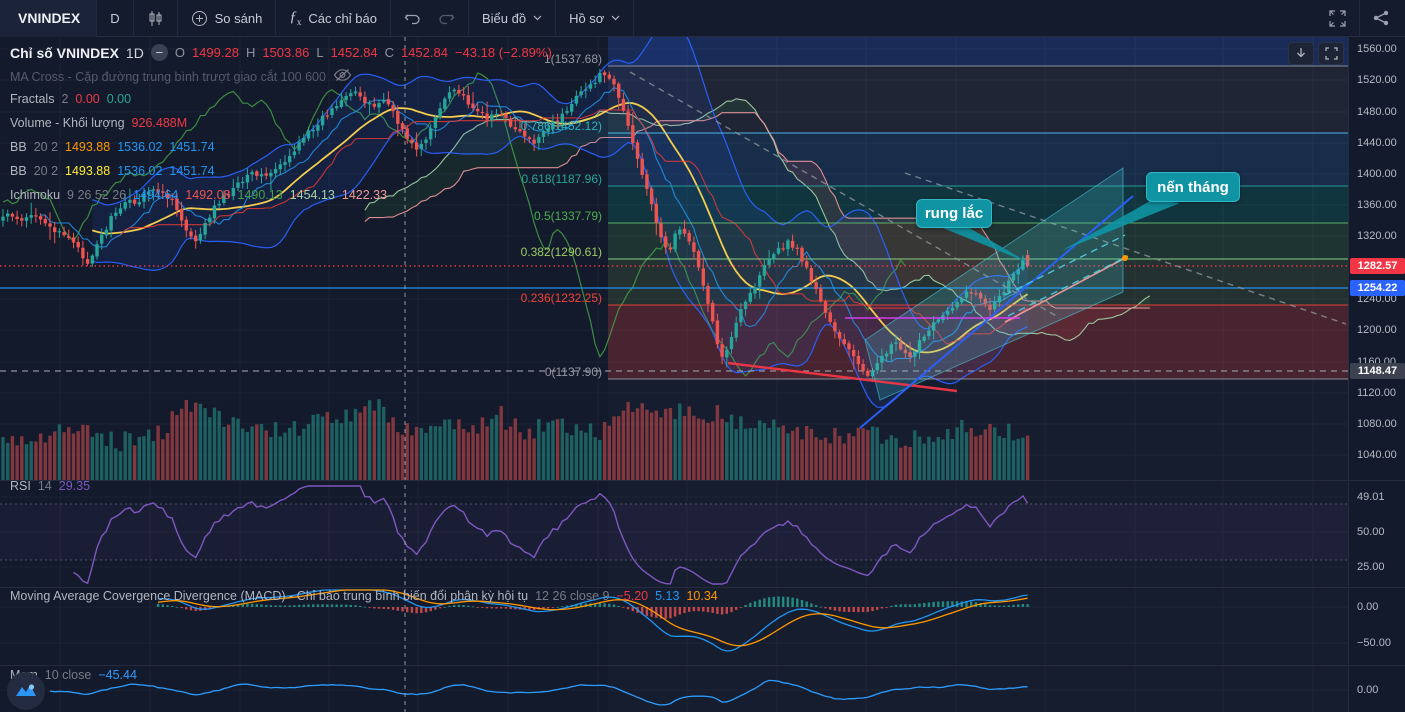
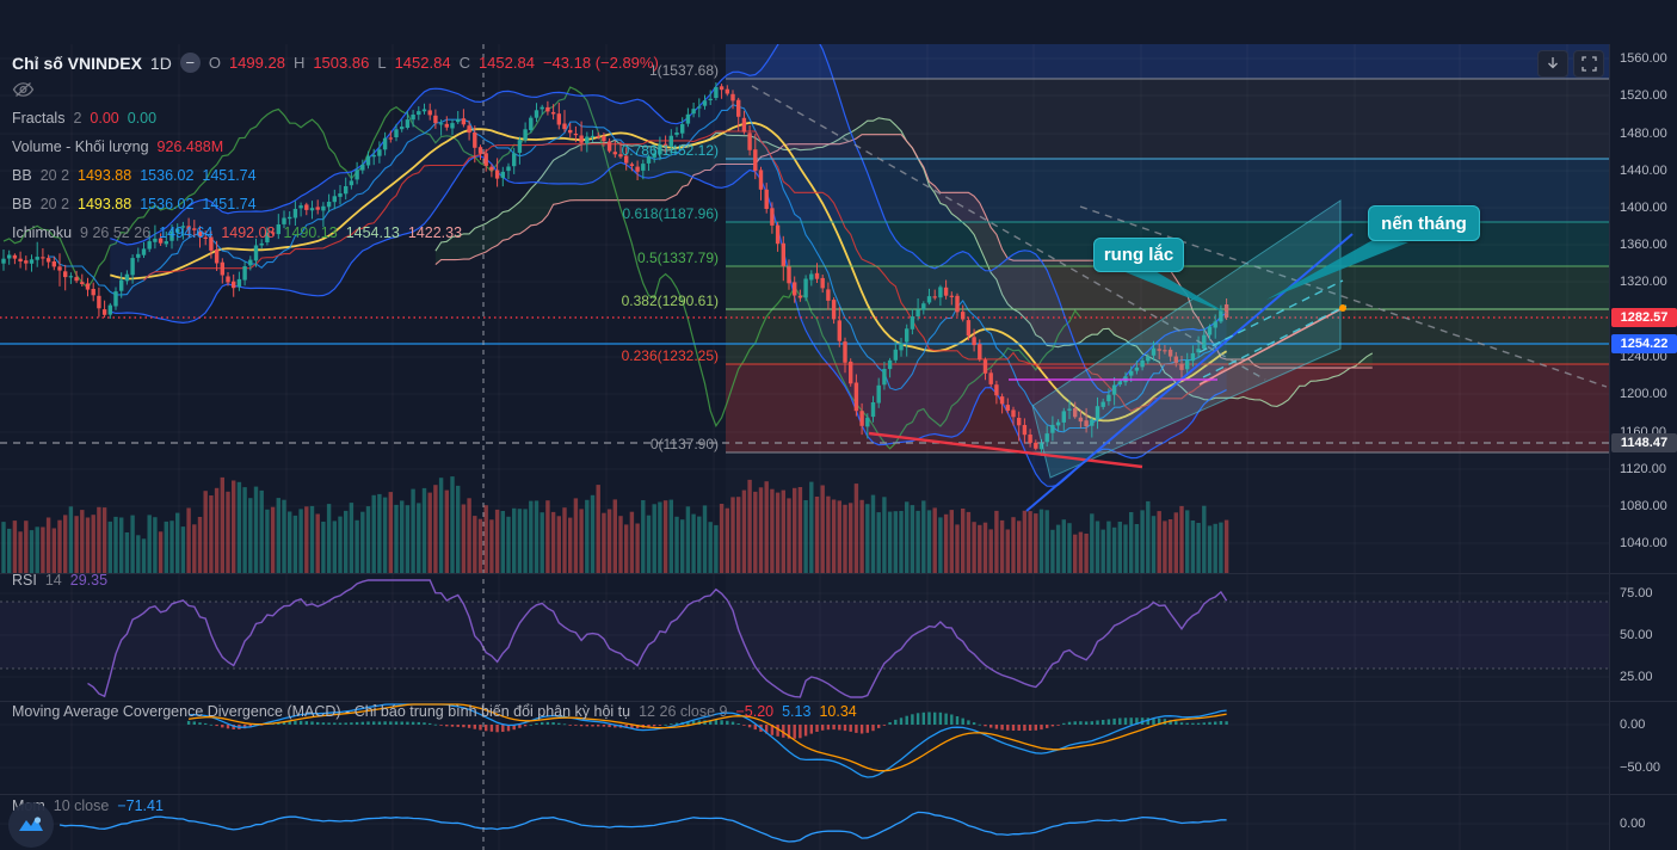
- VNINDEX
- D
- So sánh
- ƒx
- Các chỉ báo
- Biểu đồ
- Hồ sơ
  Chỉ số VNINDEX
  1D
  −
  O
  1499.28
  H
  1503.86
  L
  1452.84
  C
  1452.84
  −43.18 (−2.89%)
- MA Cross - Cặp đường trung bình trượt giao cắt 100 600
  Fractals
  2
  0.00
  0.00
  Volume - Khối lượng
  926.488M
  BB
  20 2
  1493.88
  1536.02
  1451.74
  BB
  20 2
  1493.88
  1536.02
  1451.74
  Ichimoku
  9 26 52 26
  1494.64
  1492.08
  1490.13
  1454.13
  1422.33
  RSI
  14
  29.35
  Moving Average Covergence Divergence (MACD) - Chỉ báo trung bình biến đổi phân kỳ hội tụ
  12 26 close 9
  −5.20
  5.13
  10.34
  10 close
- −45.44
+ −71.41
  1(1537.68)
  0.786(1452.12)
  0.618(1187.96)
  0.5(1337.79)
  0.382(1290.61)
  0.236(1232.25)
  0(1137.90)
  1560.00
  1520.00
  1480.00
  1440.00
  1400.00
  1360.00
  1320.00
  1240.00
  1200.00
  1160.00
  1120.00
  1080.00
  1040.00
- 49.01
+ 75.00
  50.00
  25.00
  0.00
  −50.00
  0.00
  1282.57
  1254.22
  1148.47
  rung lắc
  nến tháng
